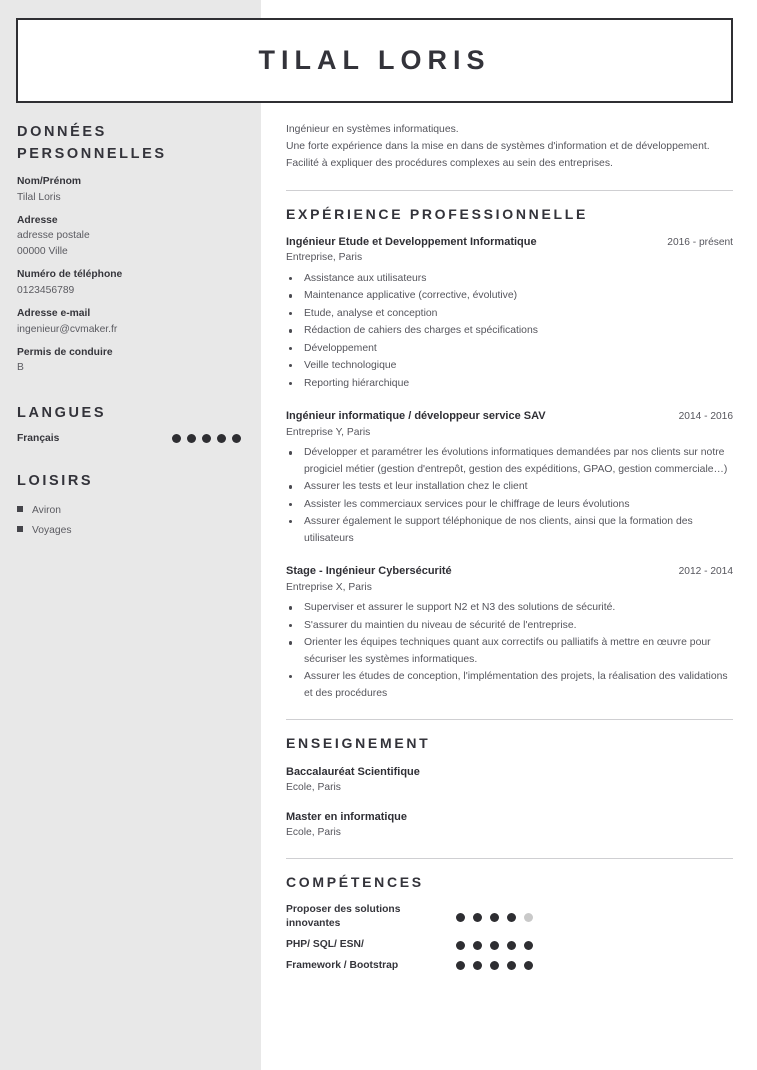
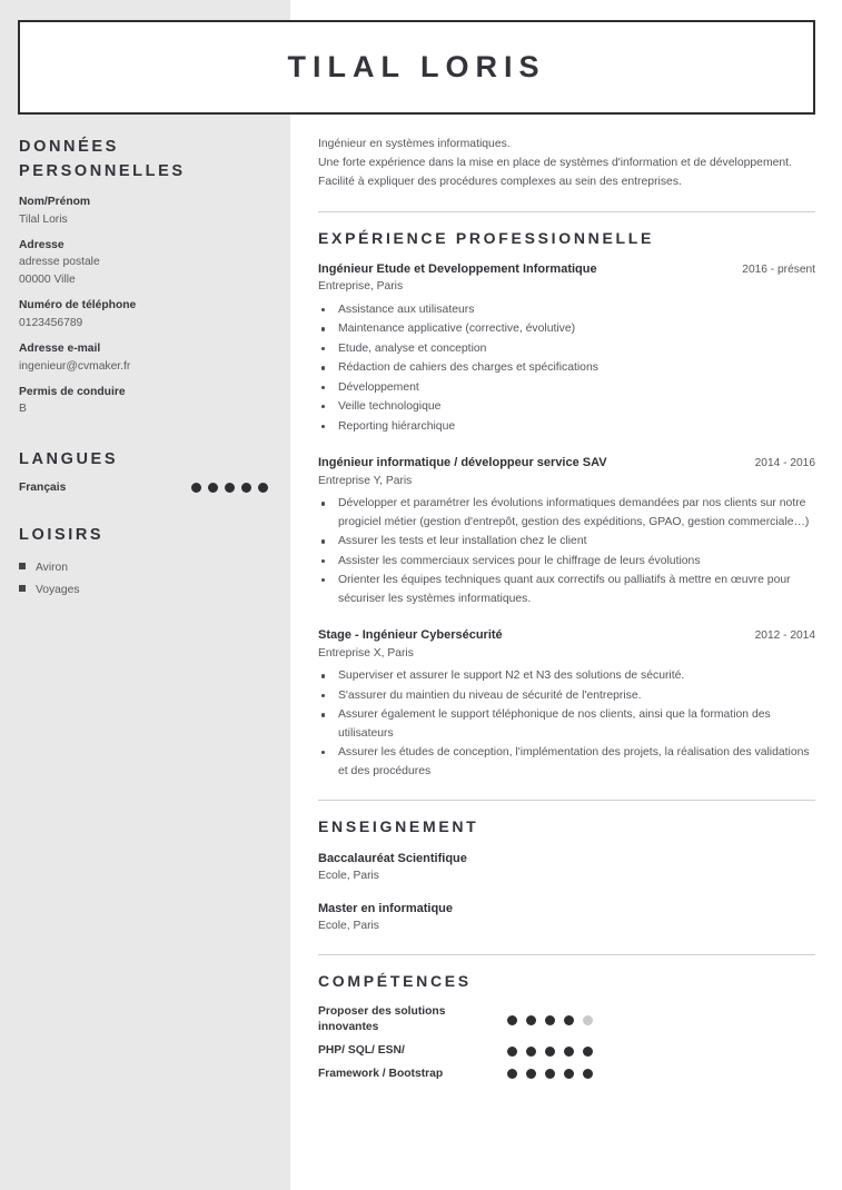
  TILAL LORIS
  DONNÉES PERSONNELLES
  Nom/Prénom
  Tilal Loris
  Adresse
  adresse postale
  00000 Ville
  Numéro de téléphone
  0123456789
  Adresse e-mail
  ingenieur@cvmaker.fr
  Permis de conduire
  B
  LANGUES
  Français
  LOISIRS
  Aviron
  Voyages
  Ingénieur en systèmes informatiques.
- Une forte expérience dans la mise en dans de systèmes d'information et de développement.
+ Une forte expérience dans la mise en place de systèmes d'information et de développement.
  Facilité à expliquer des procédures complexes au sein des entreprises.
  EXPÉRIENCE PROFESSIONNELLE
  Ingénieur Etude et Developpement Informatique
  2016 - présent
  Entreprise, Paris
  Assistance aux utilisateurs
  Maintenance applicative (corrective, évolutive)
  Etude, analyse et conception
  Rédaction de cahiers des charges et spécifications
  Développement
  Veille technologique
  Reporting hiérarchique
  Ingénieur informatique / développeur service SAV
  2014 - 2016
  Entreprise Y, Paris
  Développer et paramétrer les évolutions informatiques demandées par nos clients sur notre progiciel métier (gestion d'entrepôt, gestion des expéditions, GPAO, gestion commerciale…)
  Assurer les tests et leur installation chez le client
  Assister les commerciaux services pour le chiffrage de leurs évolutions
- Assurer également le support téléphonique de nos clients, ainsi que la formation des utilisateurs
+ Orienter les équipes techniques quant aux correctifs ou palliatifs à mettre en œuvre pour sécuriser les systèmes informatiques.
  Stage - Ingénieur Cybersécurité
  2012 - 2014
  Entreprise X, Paris
  Superviser et assurer le support N2 et N3 des solutions de sécurité.
  S'assurer du maintien du niveau de sécurité de l'entreprise.
- Orienter les équipes techniques quant aux correctifs ou palliatifs à mettre en œuvre pour sécuriser les systèmes informatiques.
+ Assurer également le support téléphonique de nos clients, ainsi que la formation des utilisateurs
  Assurer les études de conception, l'implémentation des projets, la réalisation des validations et des procédures
  ENSEIGNEMENT
  Baccalauréat Scientifique
  Ecole, Paris
  Master en informatique
  Ecole, Paris
  COMPÉTENCES
  Proposer des solutions innovantes
  PHP/ SQL/ ESN/
  Framework / Bootstrap
